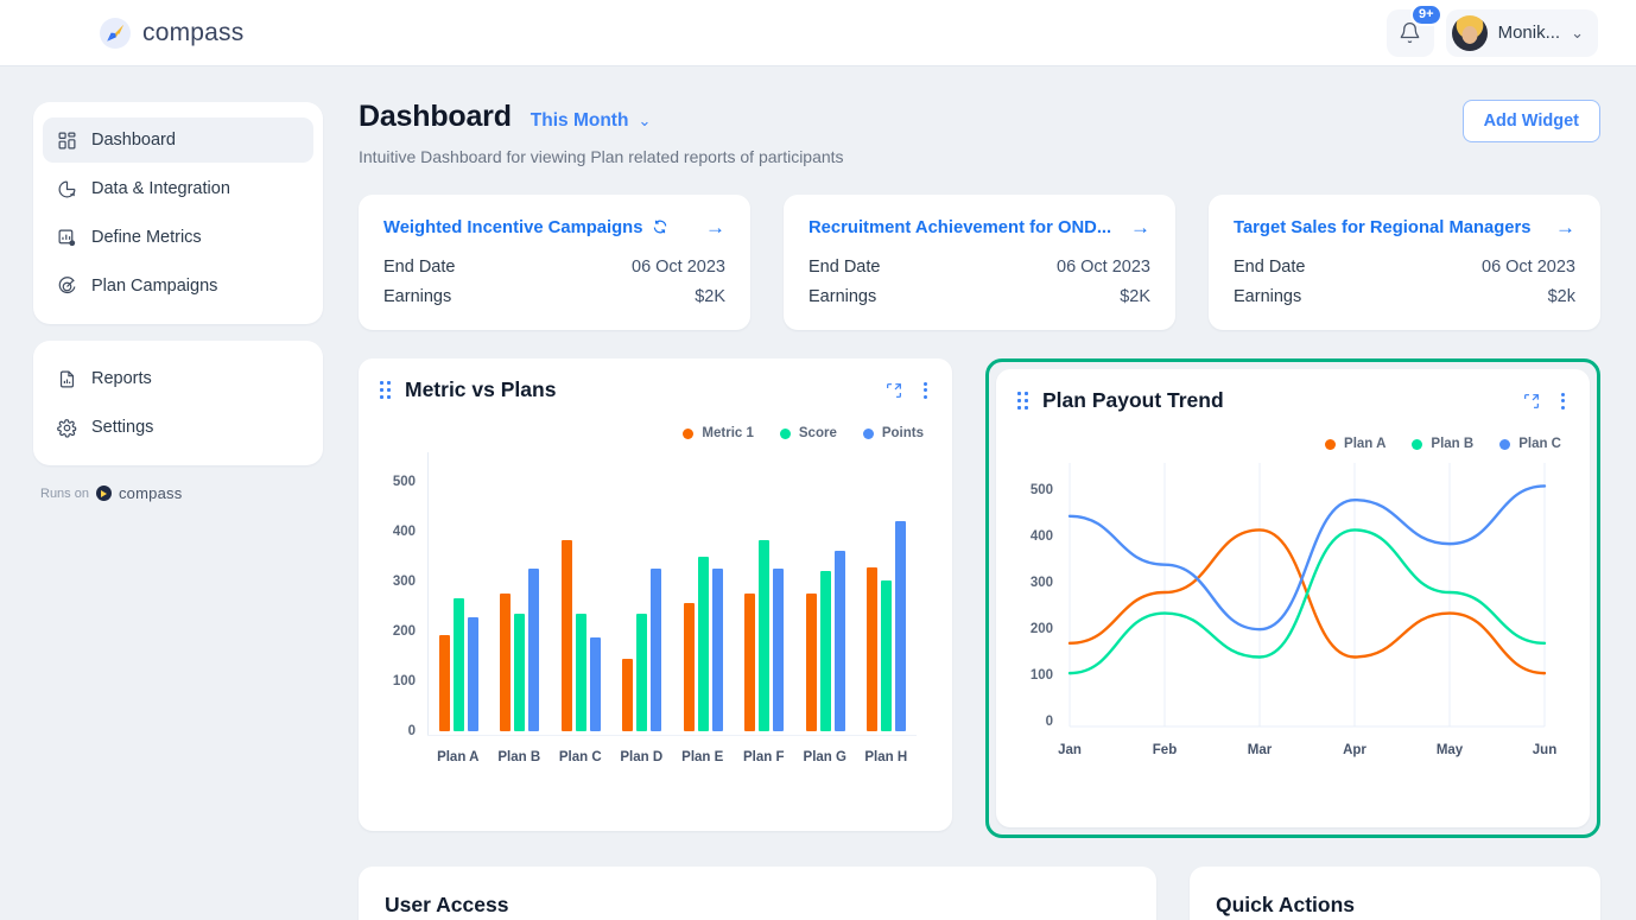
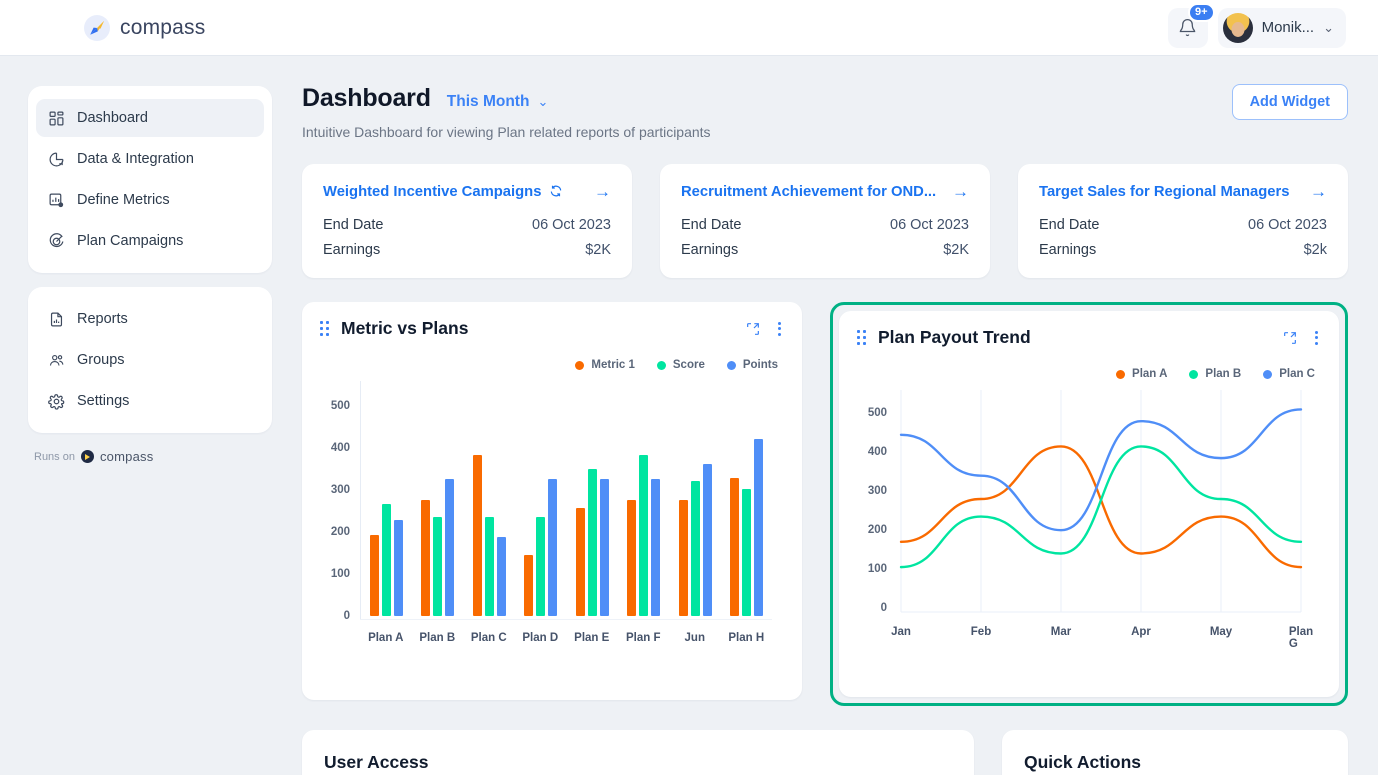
  compass
  9+
  Monik...
  ⌄
  Dashboard
  Data & Integration
  Define Metrics
  Plan Campaigns
  Reports
+ Groups
  Settings
  Runs on
  compass
  Dashboard
  This Month
  ⌄
  Intuitive Dashboard for viewing Plan related reports of participants
  Add Widget
  Weighted Incentive Campaigns
  →
  End Date
  06 Oct 2023
  Earnings
  $2K
  Recruitment Achievement for OND...
  →
  End Date
  06 Oct 2023
  Earnings
  $2K
  Target Sales for Regional Managers
  →
  End Date
  06 Oct 2023
  Earnings
  $2k
  Metric vs Plans
  Metric 1
  Score
  Points
  0
  100
  200
  300
  400
  500
  Plan A
  Plan B
  Plan C
  Plan D
  Plan E
  Plan F
- Plan G
+ Jun
  Plan H
  Plan Payout Trend
  Plan A
  Plan B
  Plan C
  0
  100
  200
  300
  400
  500
  Jan
  Feb
  Mar
  Apr
  May
- Jun
+ Plan G
  User Access
  Quick Actions
